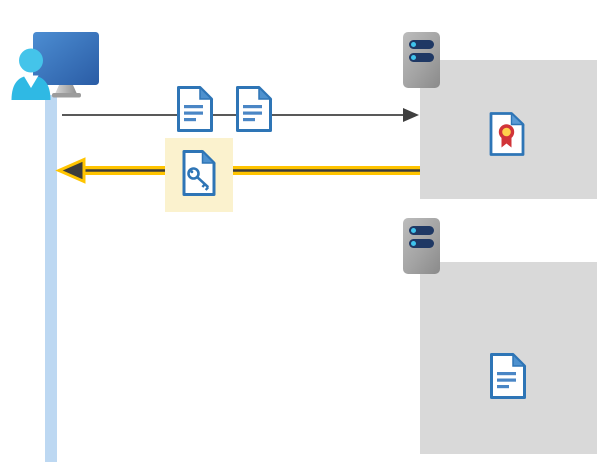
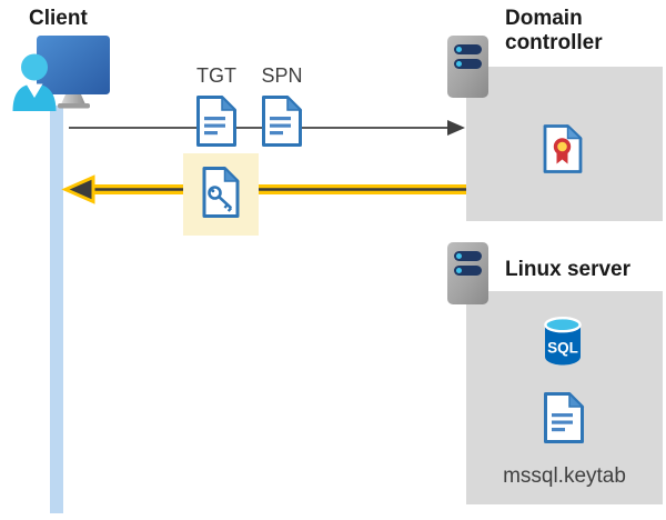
+ Client
+ TGT
+ SPN
+ Domain controller
+ Linux server
+ SQL
+ mssql.keytab
